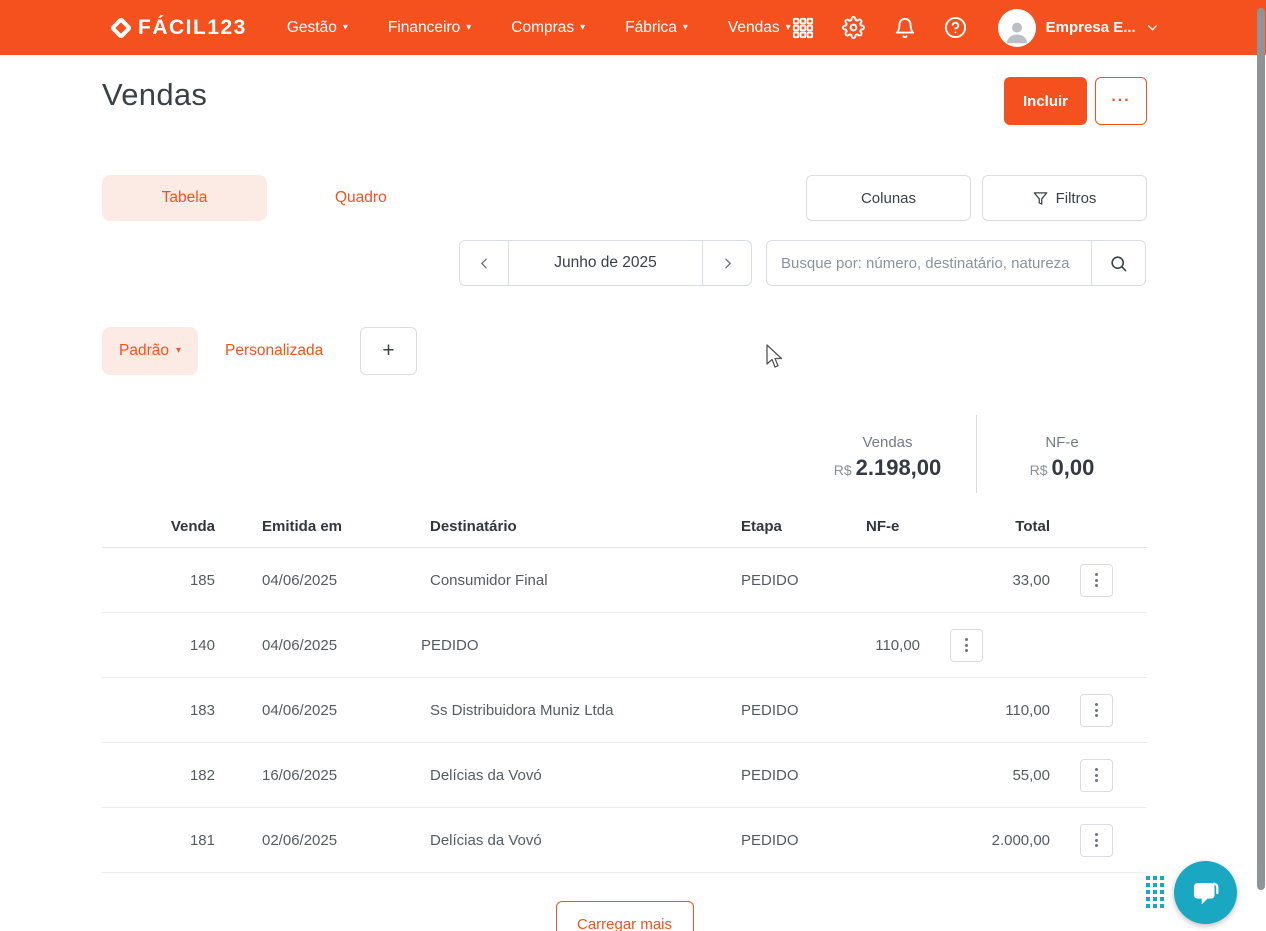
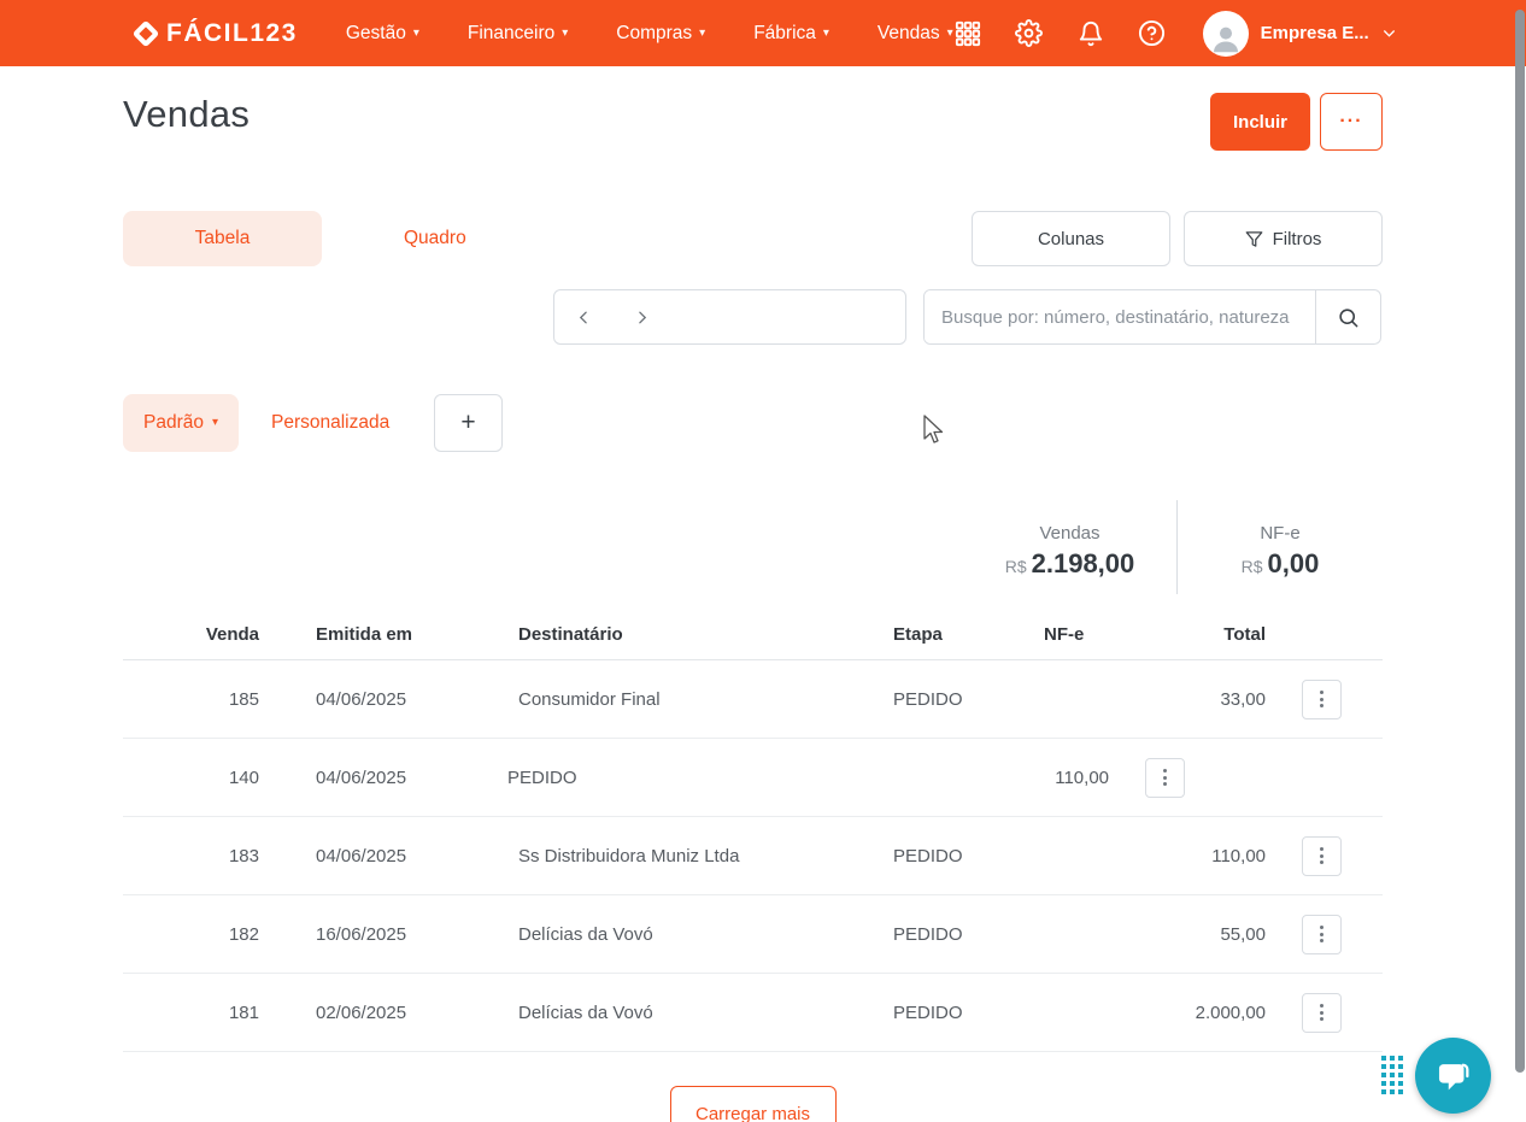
  FÁCIL123
  Gestão
  ▾
  Financeiro
  ▾
  Compras
  ▾
  Fábrica
  ▾
  Vendas
  ▾
  Empresa E...
  Vendas
  Incluir
  ...
  Tabela
  Quadro
  Colunas
  Filtros
- Junho de 2025
  Busque por: número, destinatário, natureza
  Padrão
  ▾
  Personalizada
  +
  Vendas
  R$ 2.198,00
  NF-e
  R$ 0,00
  Venda
  Emitida em
  Destinatário
  Etapa
  NF-e
  Total
  185
  04/06/2025
  Consumidor Final
  PEDIDO
  33,00
  140
  04/06/2025
  PEDIDO
  110,00
  183
  04/06/2025
  Ss Distribuidora Muniz Ltda
  PEDIDO
  110,00
  182
  16/06/2025
  Delícias da Vovó
  PEDIDO
  55,00
  181
  02/06/2025
  Delícias da Vovó
  PEDIDO
  2.000,00
  Carregar mais
